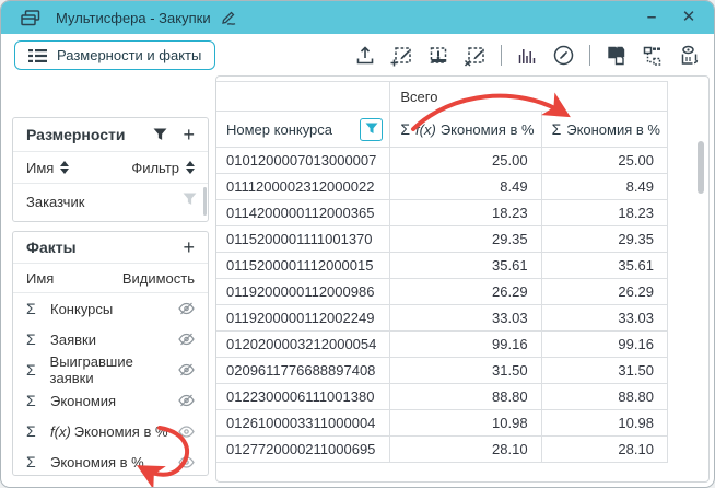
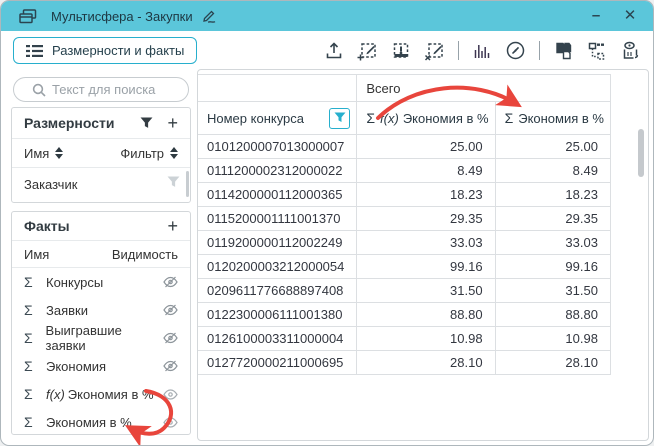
  Мультисфера - Закупки
  –
  ✕
  Размерности и факты
+ Текст для поиска
  Размерности
  +
  Имя
  Фильтр
  Заказчик
  Факты
  +
  Имя
  Видимость
  Σ
  Конкурсы
  Σ
  Заявки
  Σ
  Выигравшие заявки
  Σ
  Экономия
  Σ
  f(x) Экономия в %
  Σ
  Экономия в %
  	Всего
  Номер конкурса	Σ f(x) Экономия в %	Σ Экономия в %
  0101200007013000007	25.00	25.00
  0111200002312000022	8.49	8.49
  0114200000112000365	18.23	18.23
  0115200001111001370	29.35	29.35
- 0115200001112000015	35.61	35.61
- 0119200000112000986	26.29	26.29
  0119200000112002249	33.03	33.03
  0120200003212000054	99.16	99.16
  0209611776688897408	31.50	31.50
  0122300006111001380	88.80	88.80
  0126100003311000004	10.98	10.98
  0127720000211000695	28.10	28.10
